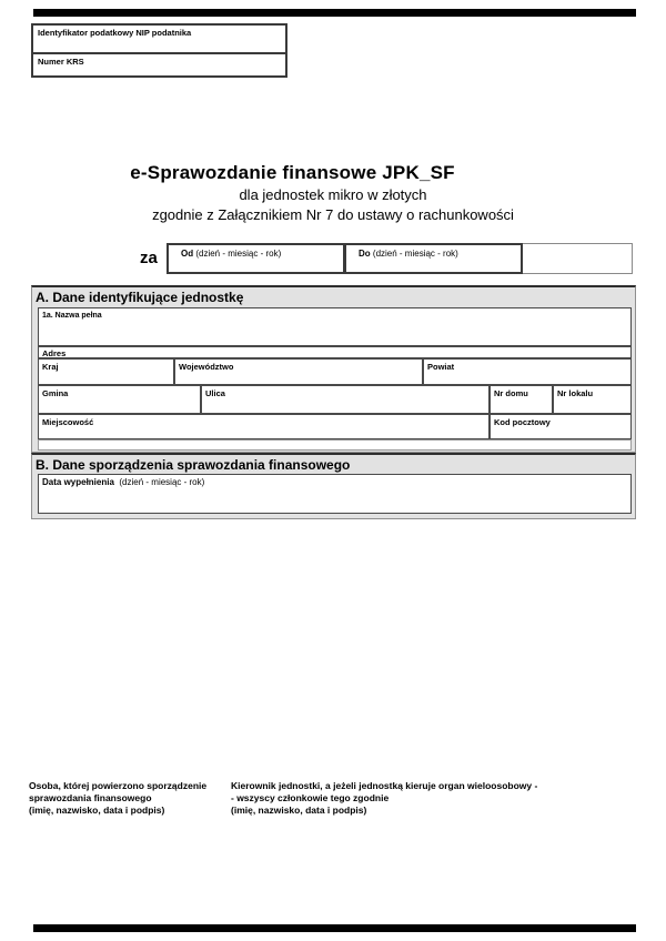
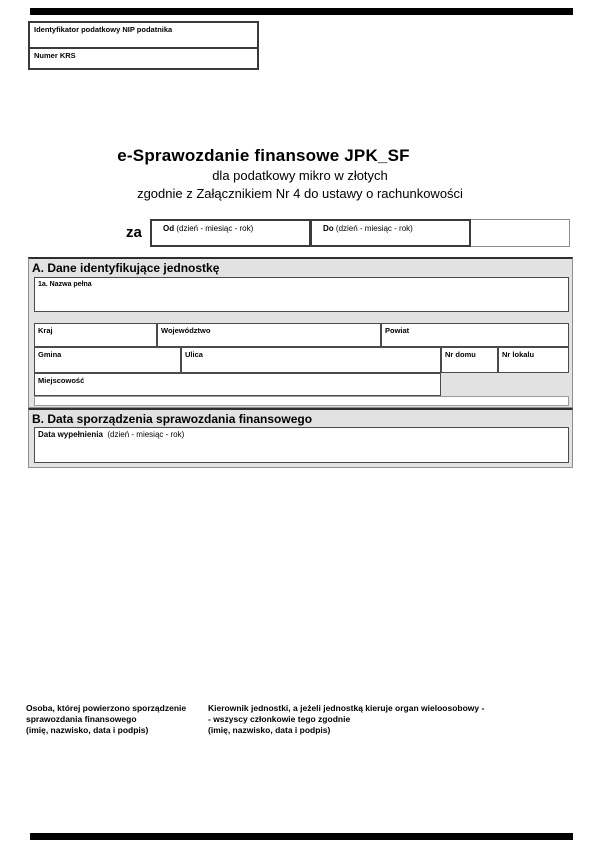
  Identyfikator podatkowy NIP podatnika
  Numer KRS
  e-Sprawozdanie finansowe JPK_SF
- dla jednostek mikro w złotych
+ dla podatkowy mikro w złotych
- zgodnie z Załącznikiem Nr 7 do ustawy o rachunkowości
+ zgodnie z Załącznikiem Nr 4 do ustawy o rachunkowości
  za
  Od (dzień - miesiąc - rok)
  Do (dzień - miesiąc - rok)
  A. Dane identyfikujące jednostkę
- Adres
  Kraj
  Województwo
  Powiat
  Gmina
  Ulica
  Nr domu
  Nr lokalu
  Miejscowość
- Kod pocztowy
- B. Dane sporządzenia sprawozdania finansowego
+ B. Data sporządzenia sprawozdania finansowego
  Data wypełnienia (dzień - miesiąc - rok)
  Osoba, której powierzono sporządzenie
  sprawozdania finansowego
  (imię, nazwisko, data i podpis)
  Kierownik jednostki, a jeżeli jednostką kieruje organ wieloosobowy -
  - wszyscy członkowie tego zgodnie
  (imię, nazwisko, data i podpis)
